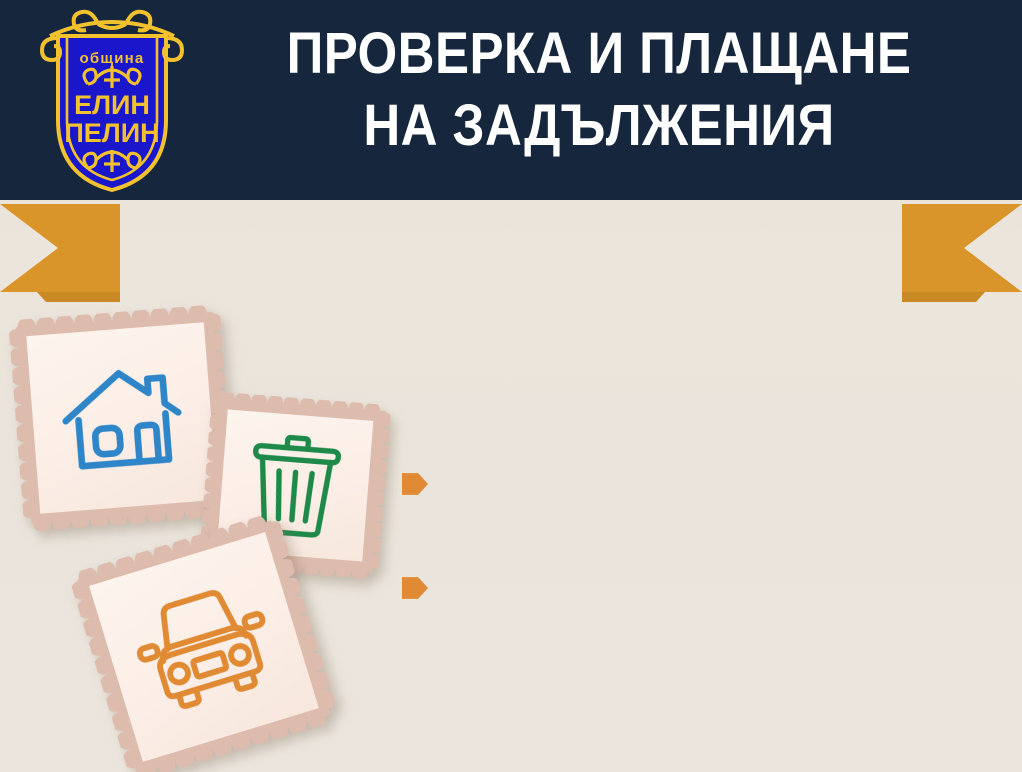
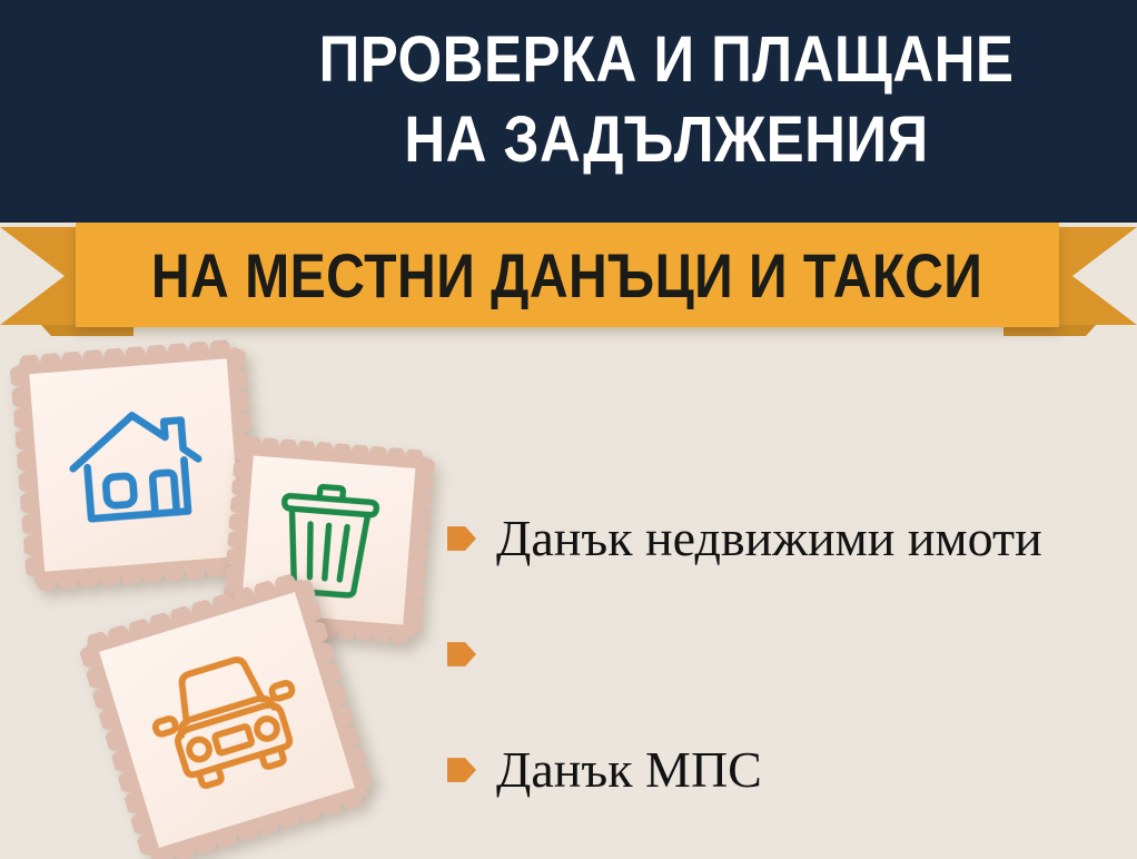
- община
- ЕЛИН
- ПЕЛИН
  ПРОВЕРКА И ПЛАЩАНЕ
  НА ЗАДЪЛЖЕНИЯ
+ НА МЕСТНИ ДАНЪЦИ И ТАКСИ
+ Данък недвижими имоти
+ Данък МПС
